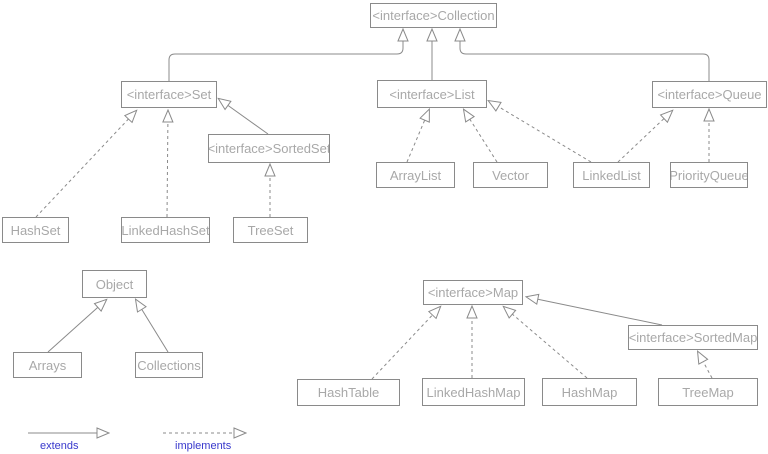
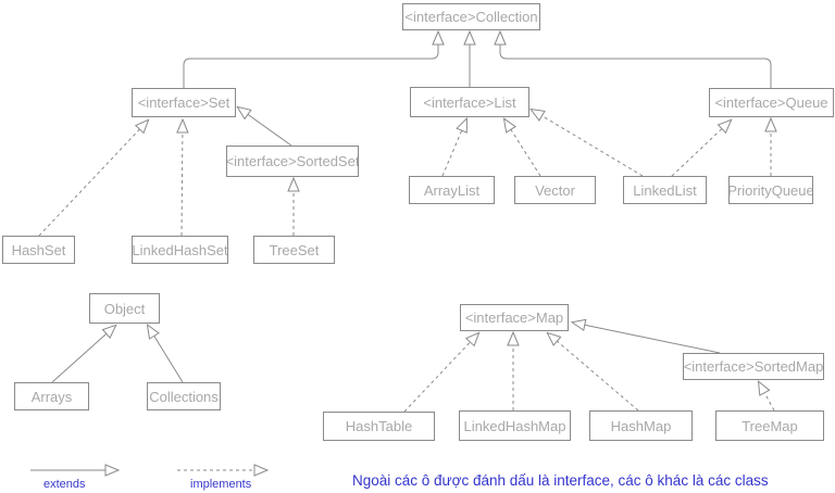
  <interface>Collection
  <interface>Set
  <interface>List
  <interface>Queue
  <interface>SortedSet
  HashSet
  LinkedHashSet
  TreeSet
  ArrayList
  Vector
  LinkedList
  PriorityQueue
  Object
  Arrays
  Collections
  <interface>Map
  <interface>SortedMap
  HashTable
  LinkedHashMap
  HashMap
  TreeMap
  extends
  implements
+ Ngoài các ô được đánh dấu là interface, các ô khác là các class
